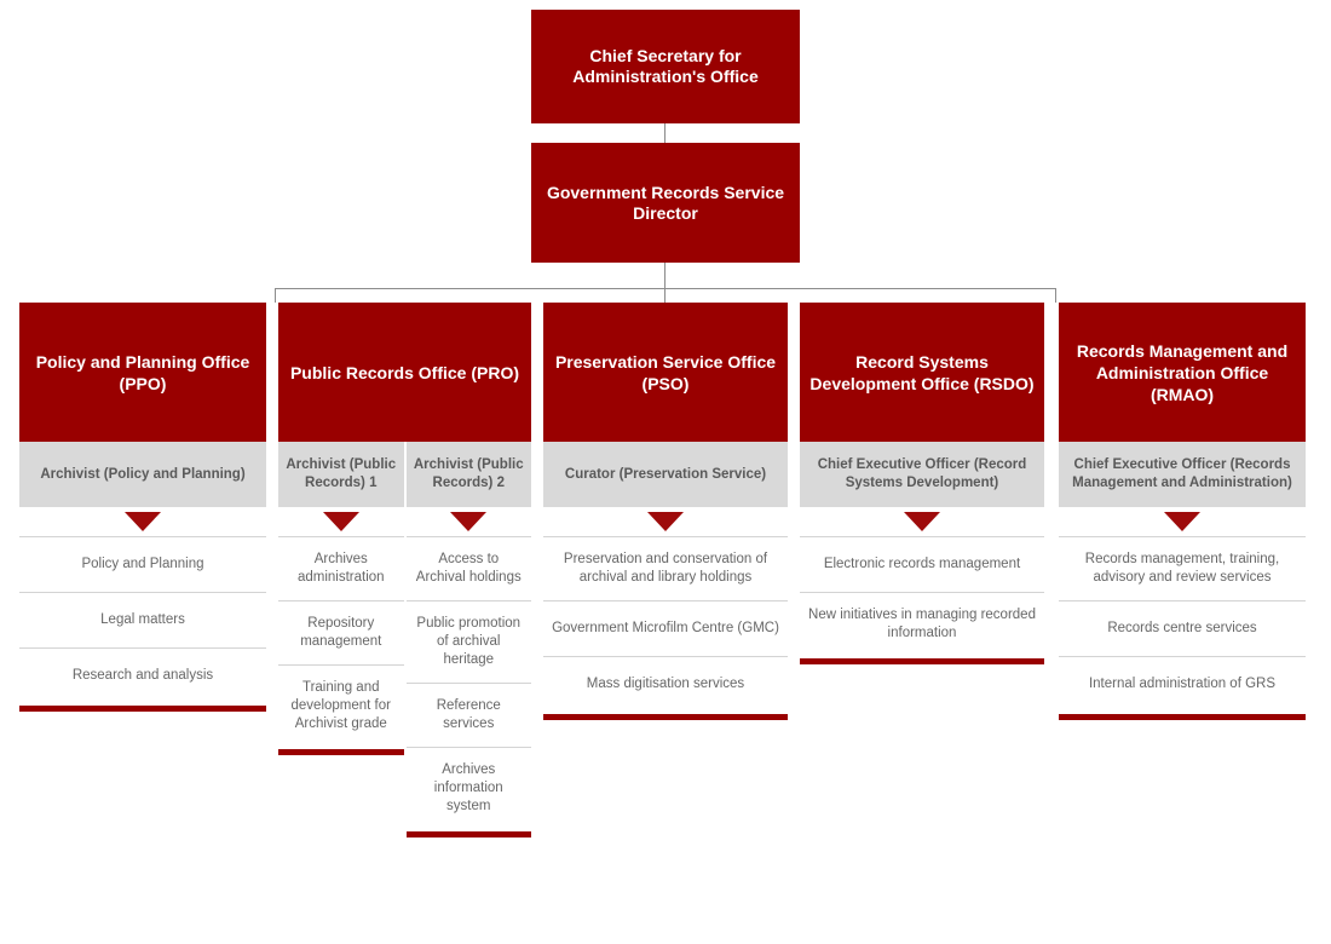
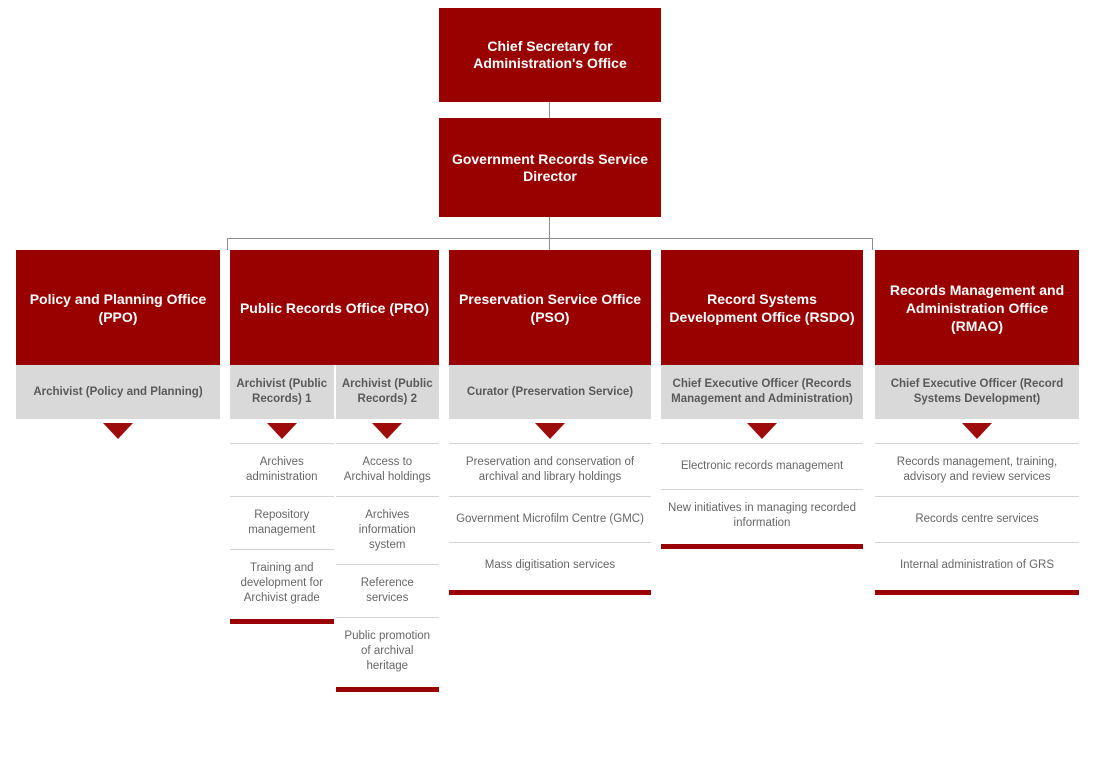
  Chief Secretary for Administration's Office
  Government Records Service Director
  Policy and Planning Office (PPO)
  Archivist (Policy and Planning)
- Policy and Planning
- Legal matters
- Research and analysis
  Public Records Office (PRO)
  Archivist (Public Records) 1
  Archivist (Public Records) 2
  Archives administration
  Repository management
  Training and development for Archivist grade
  Access to Archival holdings
- Public promotion of archival heritage
+ Archives information system
  Reference services
- Archives information system
+ Public promotion of archival heritage
  Preservation Service Office (PSO)
  Curator (Preservation Service)
  Preservation and conservation of archival and library holdings
  Government Microfilm Centre (GMC)
  Mass digitisation services
  Record Systems Development Office (RSDO)
- Chief Executive Officer (Record Systems Development)
+ Chief Executive Officer (Records Management and Administration)
  Electronic records management
  New initiatives in managing recorded information
  Records Management and Administration Office (RMAO)
- Chief Executive Officer (Records Management and Administration)
+ Chief Executive Officer (Record Systems Development)
  Records management, training, advisory and review services
  Records centre services
  Internal administration of GRS
